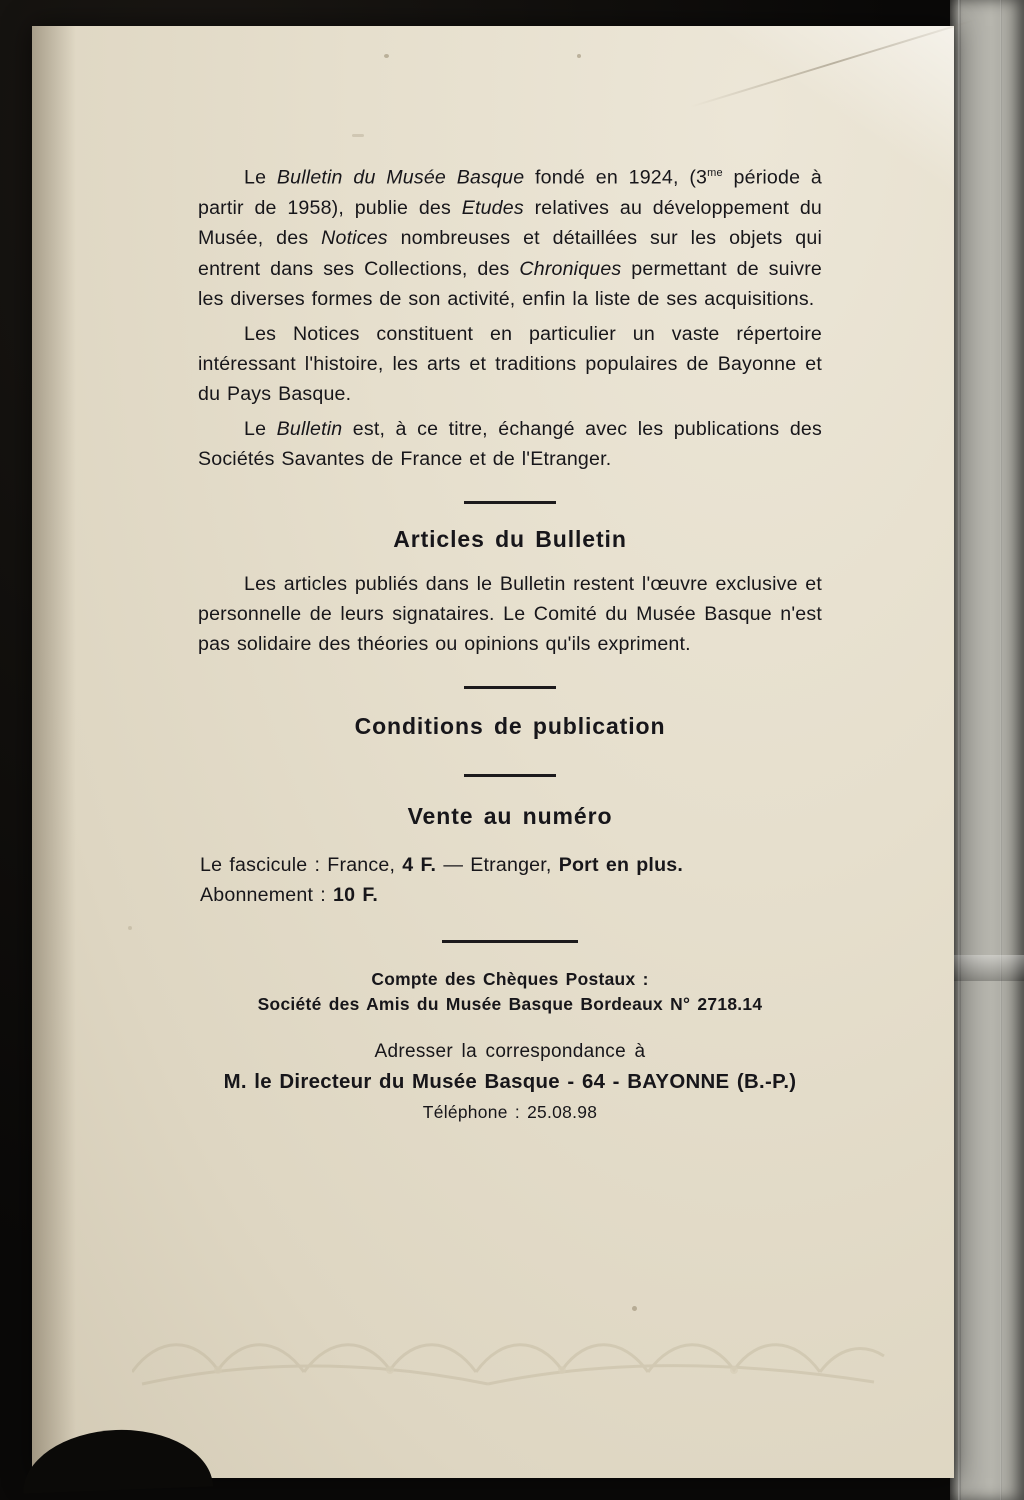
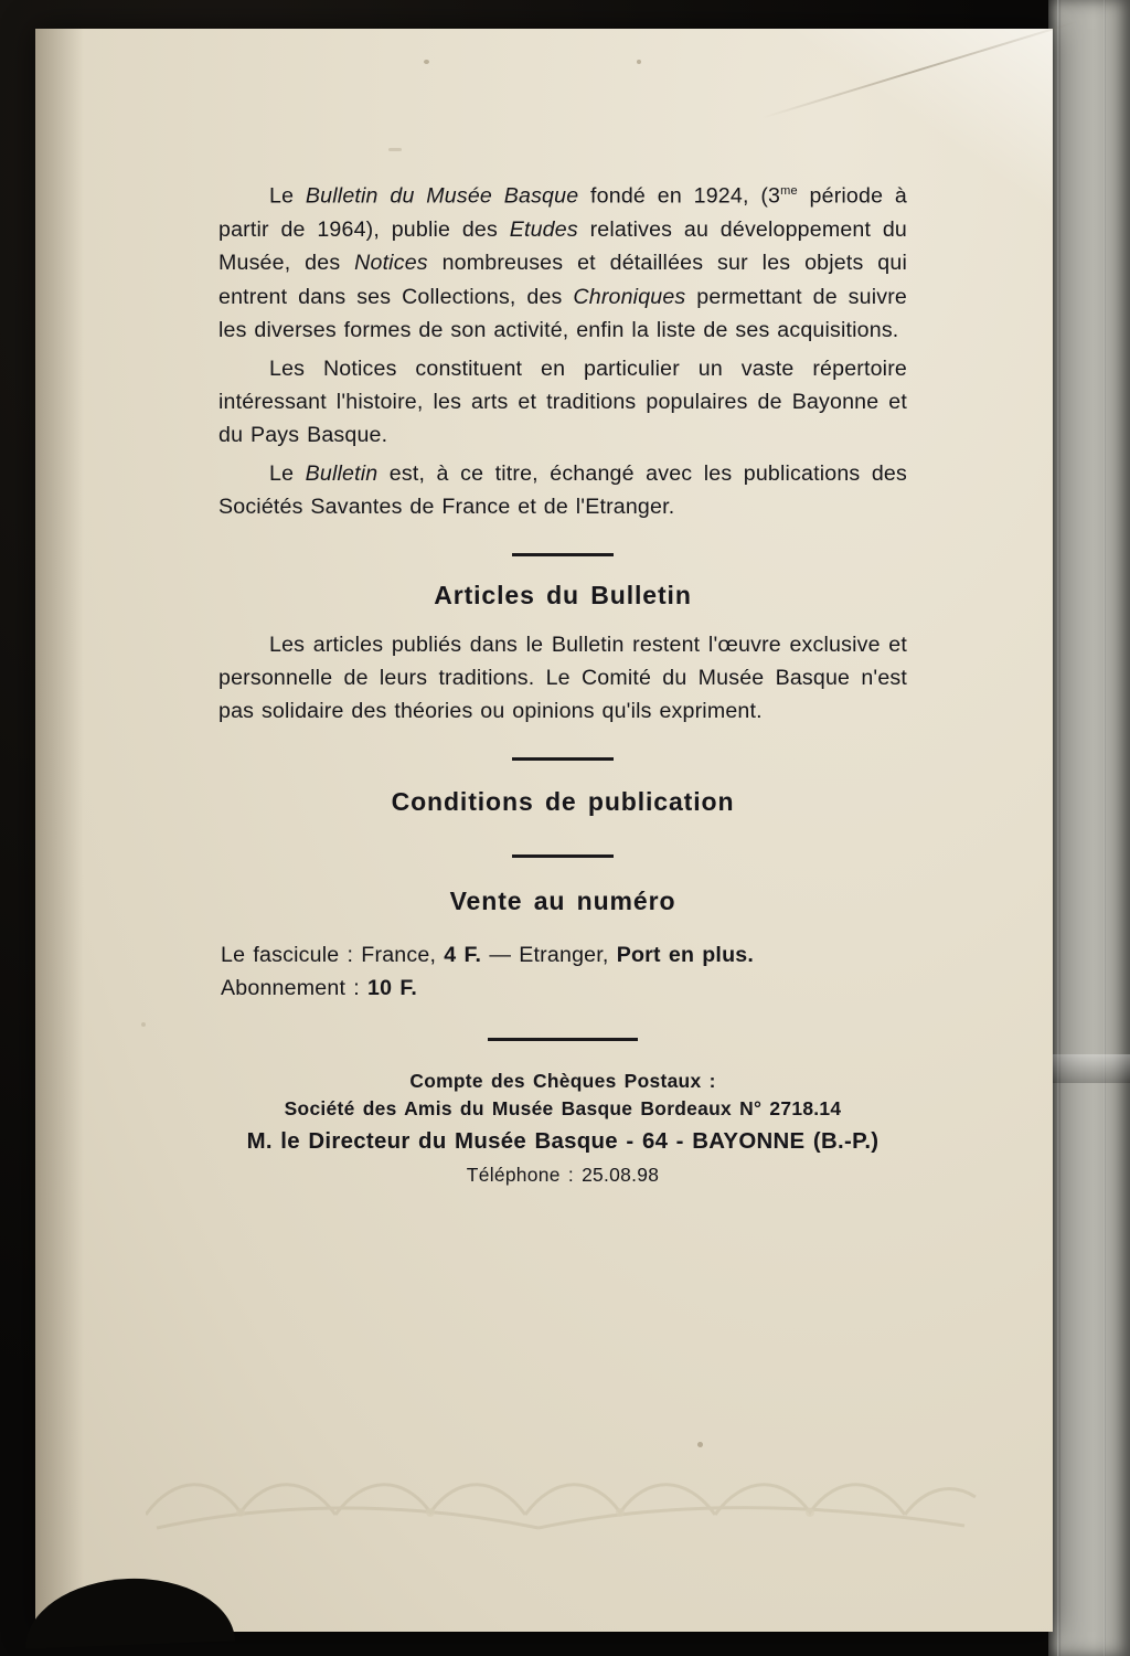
- Le Bulletin du Musée Basque fondé en 1924, (3me période à partir de 1958), publie des Etudes relatives au développement du Musée, des Notices nombreuses et détaillées sur les objets qui entrent dans ses Collections, des Chroniques permettant de suivre les diverses formes de son activité, enfin la liste de ses acquisitions.
+ Le Bulletin du Musée Basque fondé en 1924, (3me période à partir de 1964), publie des Etudes relatives au développement du Musée, des Notices nombreuses et détaillées sur les objets qui entrent dans ses Collections, des Chroniques permettant de suivre les diverses formes de son activité, enfin la liste de ses acquisitions.
  Les Notices constituent en particulier un vaste répertoire intéressant l'histoire, les arts et traditions populaires de Bayonne et du Pays Basque.
  Le Bulletin est, à ce titre, échangé avec les publications des Sociétés Savantes de France et de l'Etranger.
  Articles du Bulletin
- Les articles publiés dans le Bulletin restent l'œuvre exclusive et personnelle de leurs signataires. Le Comité du Musée Basque n'est pas solidaire des théories ou opinions qu'ils expriment.
+ Les articles publiés dans le Bulletin restent l'œuvre exclusive et personnelle de leurs traditions. Le Comité du Musée Basque n'est pas solidaire des théories ou opinions qu'ils expriment.
  Conditions de publication
  Vente au numéro
  Le fascicule : France, 4 F. — Etranger, Port en plus.
  Abonnement : 10 F.
  Compte des Chèques Postaux :
  Société des Amis du Musée Basque Bordeaux N° 2718.14
- Adresser la correspondance à
  M. le Directeur du Musée Basque - 64 - BAYONNE (B.-P.)
  Téléphone : 25.08.98
